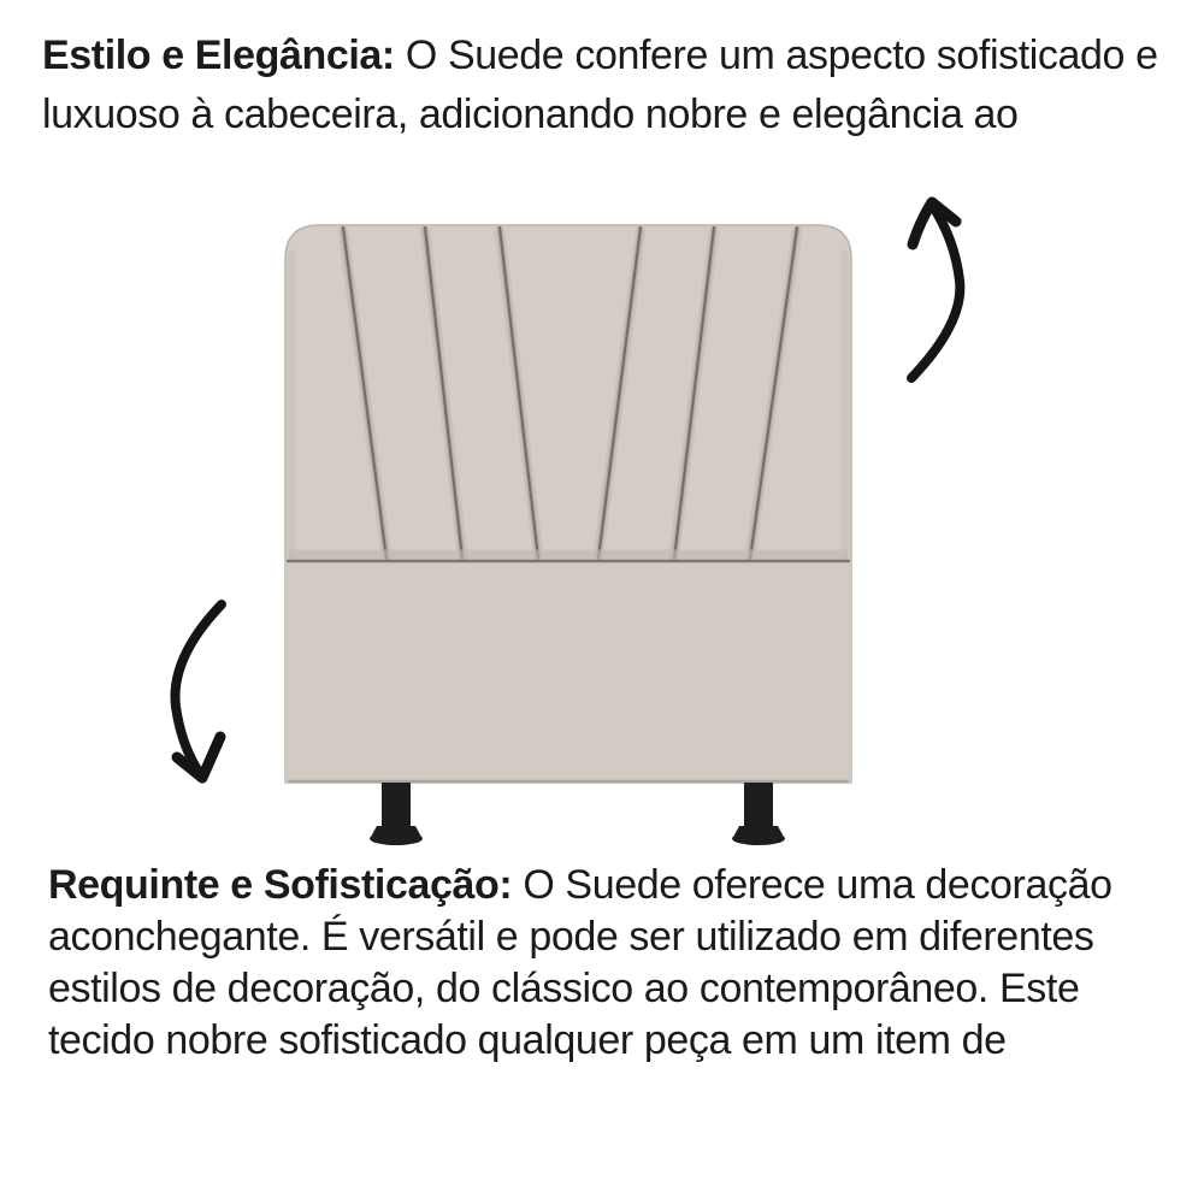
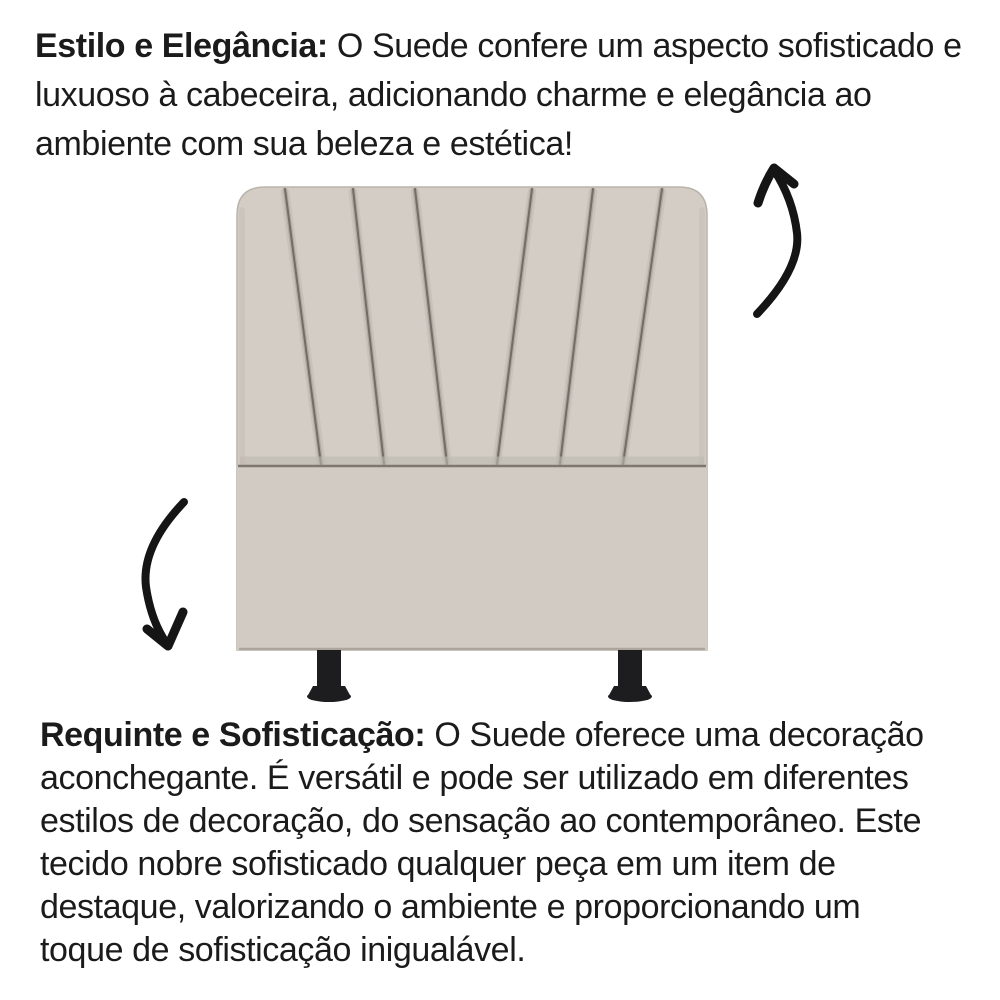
  Estilo e Elegância: O Suede confere um aspecto sofisticado e
- luxuoso à cabeceira, adicionando nobre e elegância ao
+ luxuoso à cabeceira, adicionando charme e elegância ao
+ ambiente com sua beleza e estética!
  Requinte e Sofisticação: O Suede oferece uma decoração
  aconchegante. É versátil e pode ser utilizado em diferentes
- estilos de decoração, do clássico ao contemporâneo. Este
+ estilos de decoração, do sensação ao contemporâneo. Este
  tecido nobre sofisticado qualquer peça em um item de
+ destaque, valorizando o ambiente e proporcionando um
+ toque de sofisticação inigualável.
